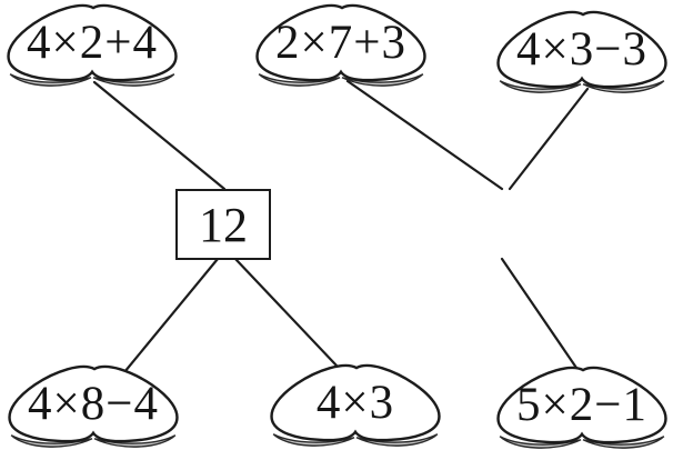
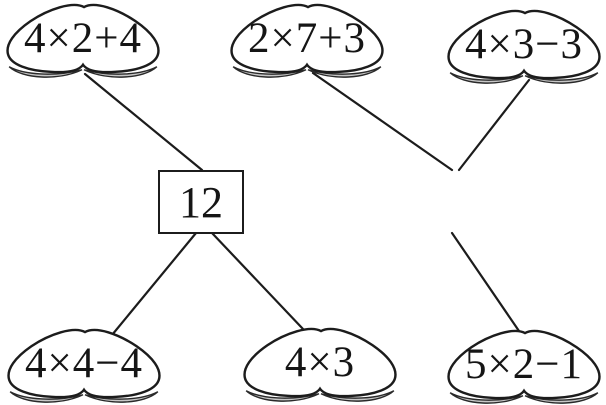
  4×2+4
  2×7+3
  4×3−3
  12
- 4×8−4
+ 4×4−4
  4×3
  5×2−1
